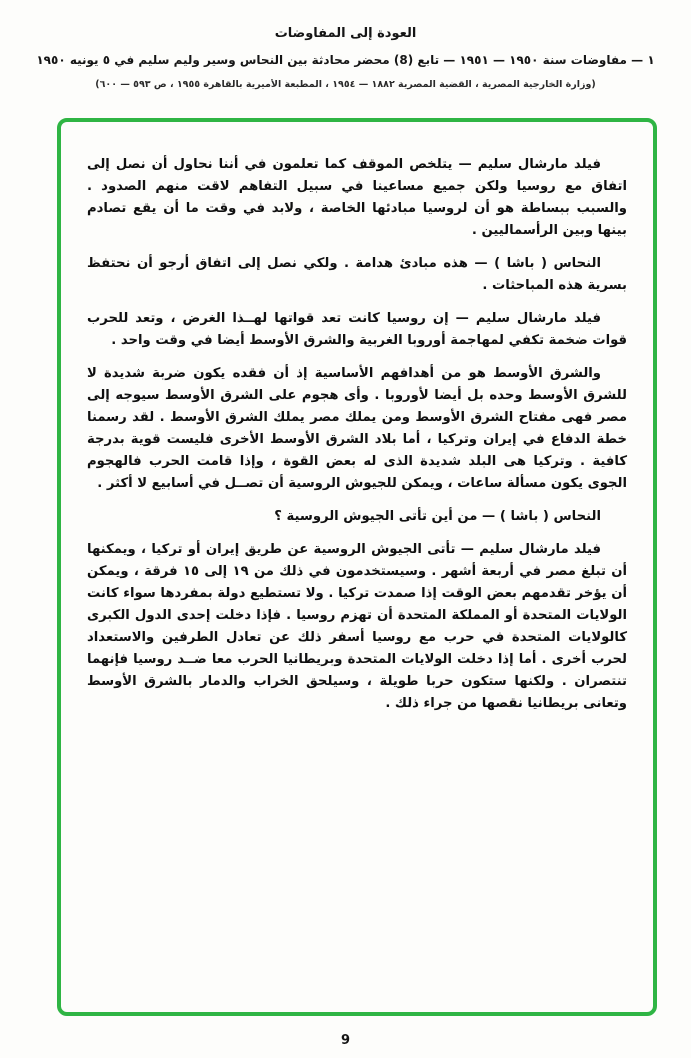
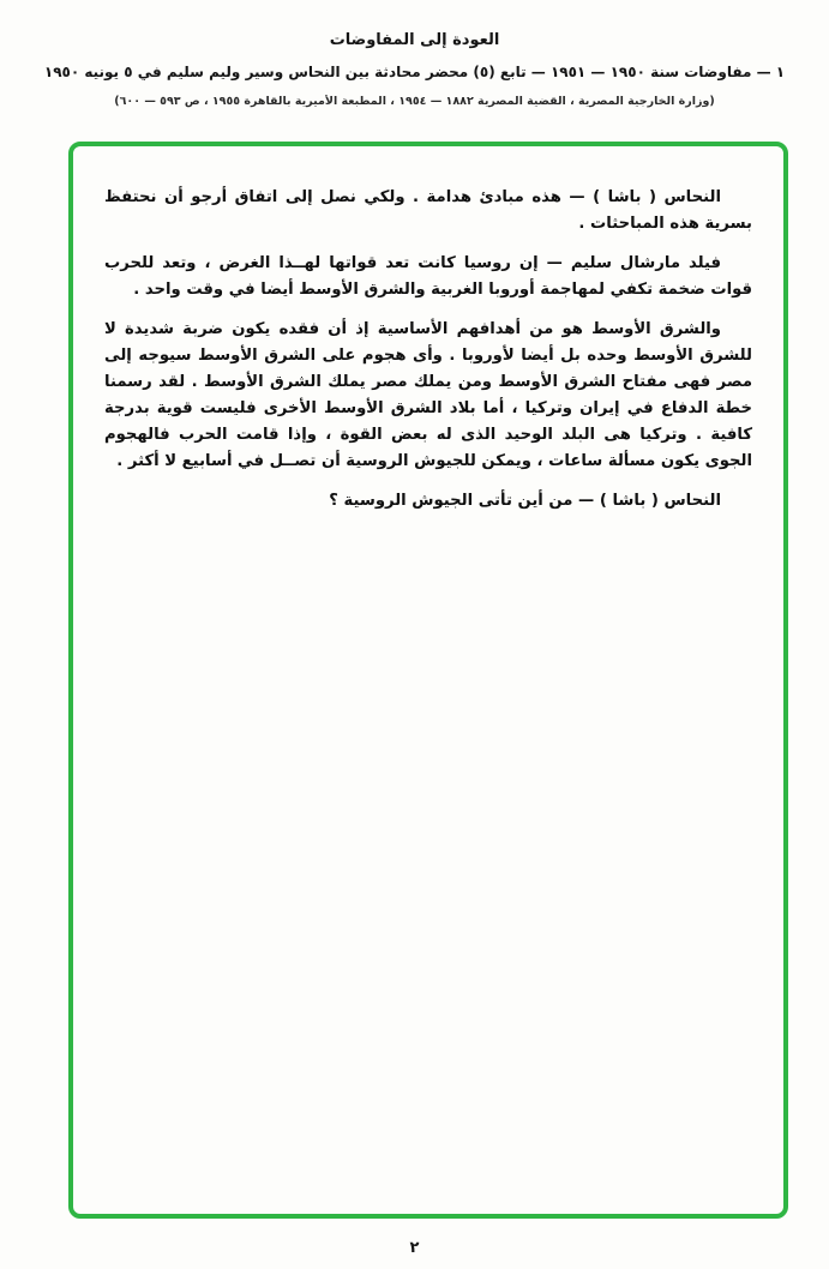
  العودة إلى المفاوضات
- ١ — مفاوضات سنة ١٩٥٠ — ١٩٥١ — تابع (8) محضر محادثة بين النحاس وسير وليم سليم في ٥ يونيه ١٩٥٠
+ ١ — مفاوضات سنة ١٩٥٠ — ١٩٥١ — تابع (٥) محضر محادثة بين النحاس وسير وليم سليم في ٥ يونيه ١٩٥٠
  (وزارة الخارجية المصرية ، القضية المصرية ١٨٨٢ — ١٩٥٤ ، المطبعة الأميرية بالقاهرة ١٩٥٥ ، ص ٥٩٣ — ٦٠٠)
- فيلد مارشال سليم — يتلخص الموقف كما تعلمون في أننا نحاول أن نصل إلى اتفاق مع روسيا ولكن جميع مساعينا في سبيل التفاهم لاقت منهم الصدود . والسبب ببساطة هو أن لروسيا مبادئها الخاصة ، ولابد في وقت ما أن يقع تصادم بينها وبين الرأسماليين .
  النحاس ( باشا ) — هذه مبادئ هدامة . ولكي نصل إلى اتفاق أرجو أن نحتفظ بسرية هذه المباحثات .
  فيلد مارشال سليم — إن روسيا كانت تعد قواتها لهــذا الغرض ، وتعد للحرب قوات ضخمة تكفي لمهاجمة أوروبا الغربية والشرق الأوسط أيضا في وقت واحد .
- والشرق الأوسط هو من أهدافهم الأساسية إذ أن فقده يكون ضربة شديدة لا للشرق الأوسط وحده بل أيضا لأوروبا . وأى هجوم على الشرق الأوسط سيوجه إلى مصر فهى مفتاح الشرق الأوسط ومن يملك مصر يملك الشرق الأوسط . لقد رسمنا خطة الدفاع في إيران وتركيا ، أما بلاد الشرق الأوسط الأخرى فليست قوية بدرجة كافية . وتركيا هى البلد شديدة الذى له بعض القوة ، وإذا قامت الحرب فالهجوم الجوى يكون مسألة ساعات ، ويمكن للجيوش الروسية أن تصــل في أسابيع لا أكثر .
+ والشرق الأوسط هو من أهدافهم الأساسية إذ أن فقده يكون ضربة شديدة لا للشرق الأوسط وحده بل أيضا لأوروبا . وأى هجوم على الشرق الأوسط سيوجه إلى مصر فهى مفتاح الشرق الأوسط ومن يملك مصر يملك الشرق الأوسط . لقد رسمنا خطة الدفاع في إيران وتركيا ، أما بلاد الشرق الأوسط الأخرى فليست قوية بدرجة كافية . وتركيا هى البلد الوحيد الذى له بعض القوة ، وإذا قامت الحرب فالهجوم الجوى يكون مسألة ساعات ، ويمكن للجيوش الروسية أن تصــل في أسابيع لا أكثر .
  النحاس ( باشا ) — من أين تأتى الجيوش الروسية ؟
- فيلد مارشال سليم — تأتى الجيوش الروسية عن طريق إيران أو تركيا ، ويمكنها أن تبلغ مصر في أربعة أشهر . وسيستخدمون في ذلك من ١٩ إلى ١٥ فرقة ، ويمكن أن يؤخر تقدمهم بعض الوقت إذا صمدت تركيا . ولا تستطيع دولة بمفردها سواء كانت الولايات المتحدة أو المملكة المتحدة أن تهزم روسيا . فإذا دخلت إحدى الدول الكبرى كالولايات المتحدة في حرب مع روسيا أسفر ذلك عن تعادل الطرفين والاستعداد لحرب أخرى . أما إذا دخلت الولايات المتحدة وبريطانيا الحرب معا ضــد روسيا فإنهما تنتصران . ولكنها ستكون حربا طويلة ، وسيلحق الخراب والدمار بالشرق الأوسط وتعانى بريطانيا نقصها من جراء ذلك .
- 9
+ ٢
